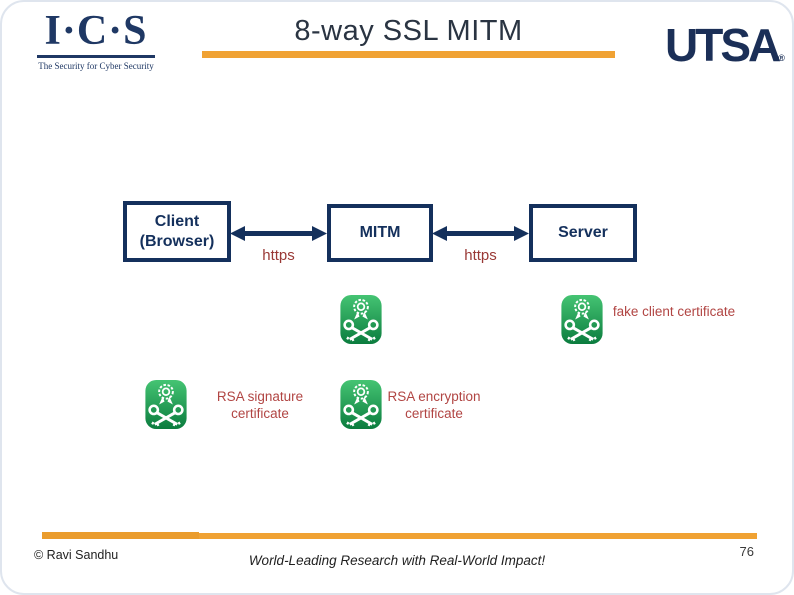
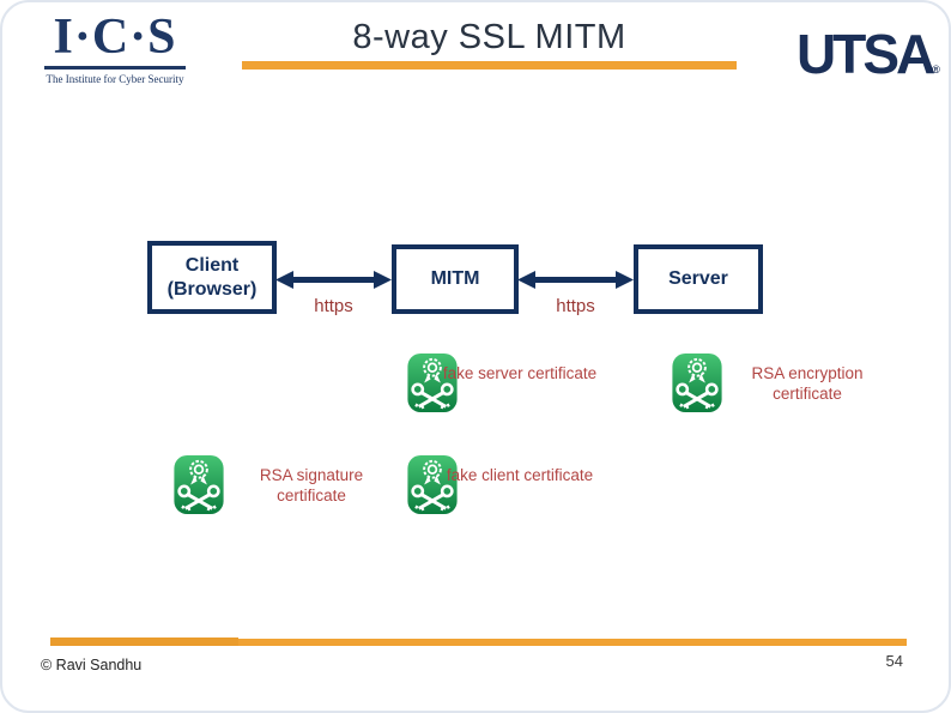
  I·C·S
- The Security for Cyber Security
+ The Institute for Cyber Security
  8-way SSL MITM
  UTSA®
  Client (Browser)
  MITM
  Server
  https
  https
+ fake server certificate
- fake client certificate
+ RSA encryption certificate
  RSA signature certificate
- RSA encryption certificate
+ fake client certificate
  © Ravi Sandhu
- World-Leading Research with Real-World Impact!
- 76
+ 54
